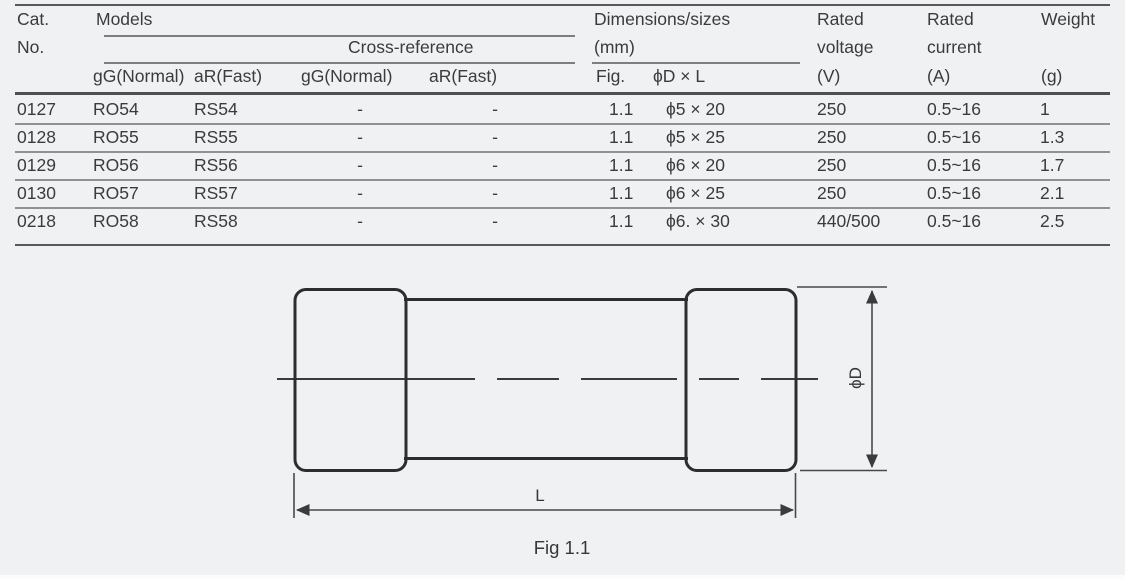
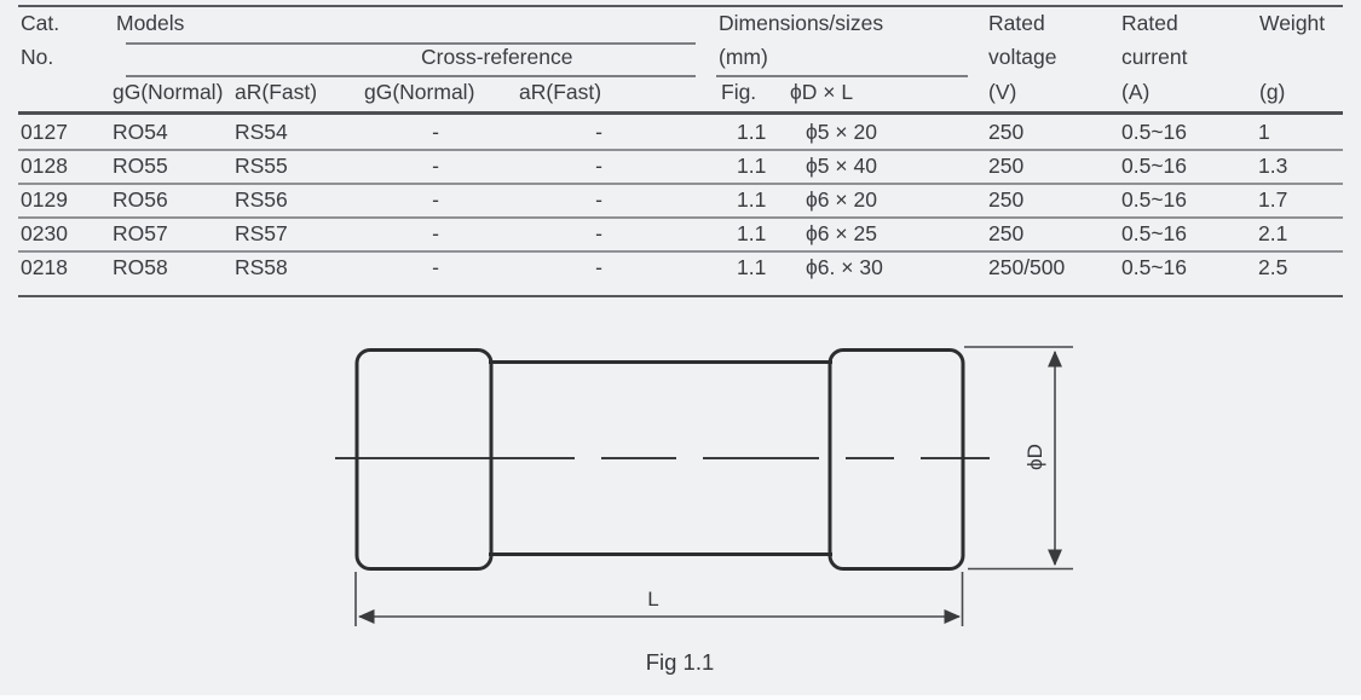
  Cat.
  No.
  Models
  Cross-reference
  Dimensions/sizes
  (mm)
  Rated
  voltage
  (V)
  Rated
  current
  (A)
  Weight
  (g)
  gG(Normal)
  aR(Fast)
  gG(Normal)
  aR(Fast)
  Fig.
  ϕD × L
  0127
  RO54
  RS54
  -
  -
  1.1
  ϕ5 × 20
  250
  0.5~16
  1
  0128
  RO55
  RS55
  -
  -
  1.1
- ϕ5 × 25
+ ϕ5 × 40
  250
  0.5~16
  1.3
  0129
  RO56
  RS56
  -
  -
  1.1
  ϕ6 × 20
  250
  0.5~16
  1.7
- 0130
+ 0230
  RO57
  RS57
  -
  -
  1.1
  ϕ6 × 25
  250
  0.5~16
  2.1
  0218
  RO58
  RS58
  -
  -
  1.1
  ϕ6. × 30
- 440/500
+ 250/500
  0.5~16
  2.5
  L
  Fig 1.1
